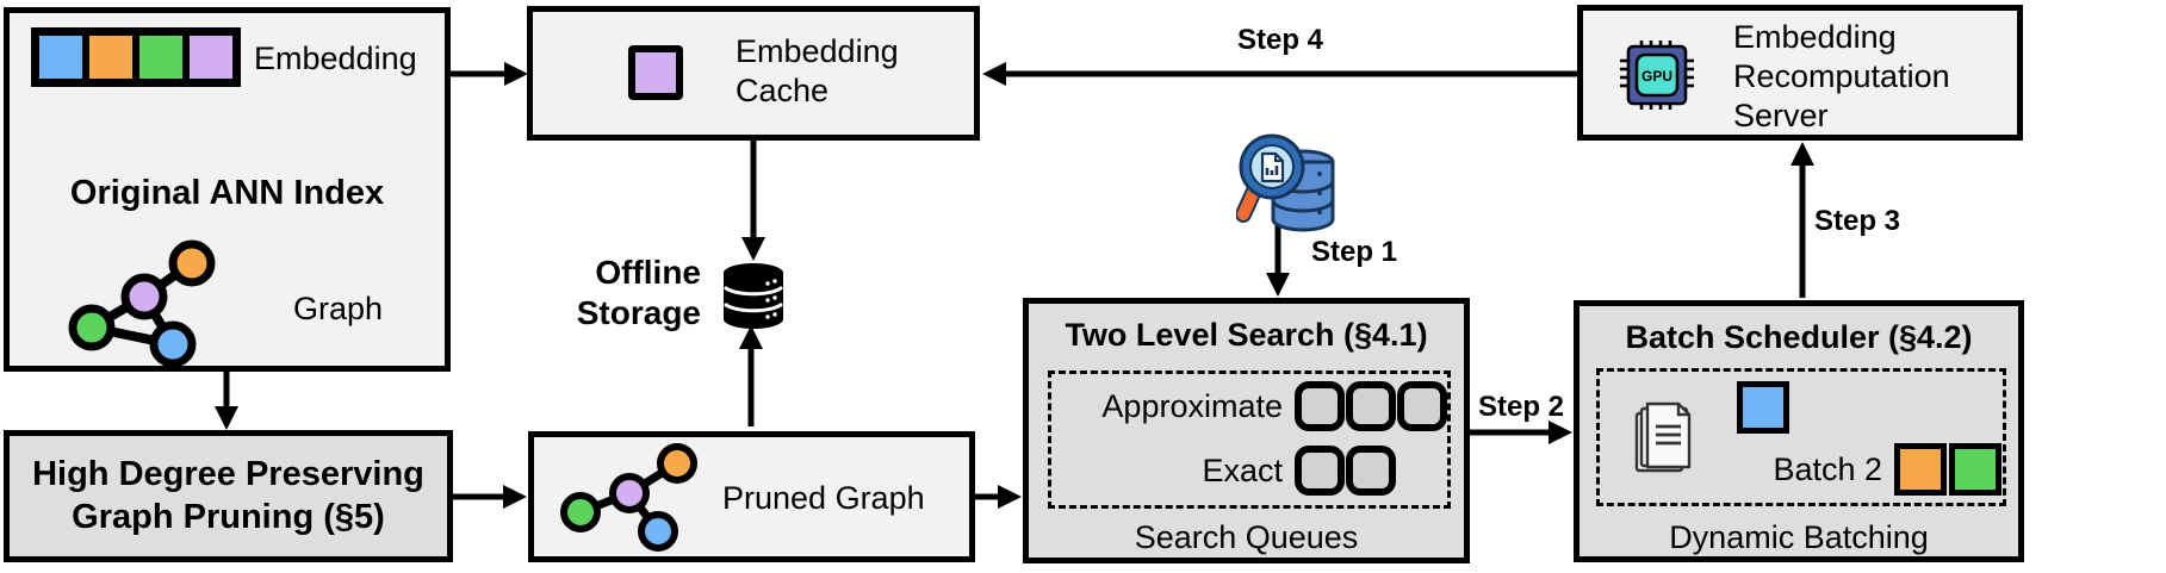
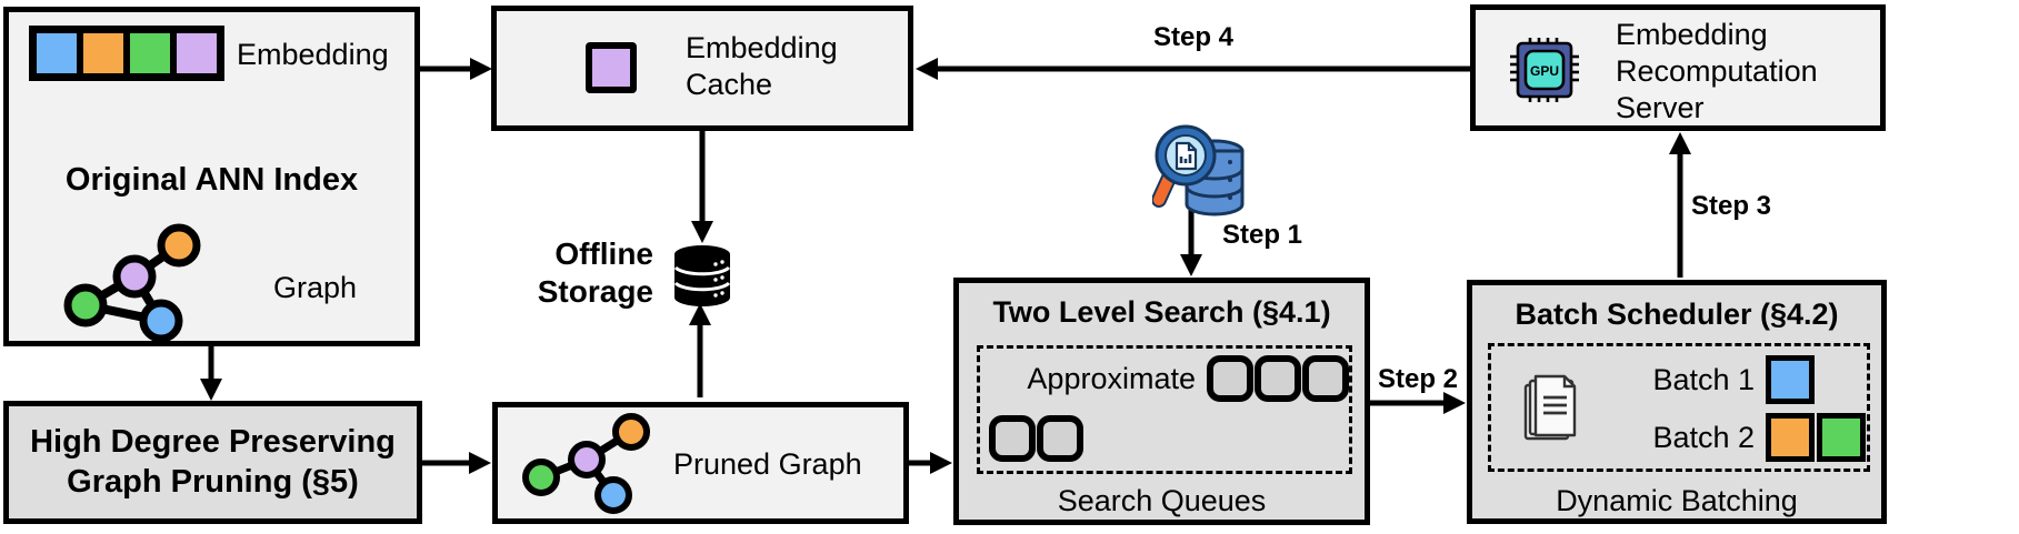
  Step 4
  Step 1
  Step 2
  Step 3
  Embedding
  Original ANN Index
  Graph
  Embedding
  Cache
  GPU
  Embedding
  Recomputation
  Server
  Offline
  Storage
  Two Level Search (§4.1)
  Approximate
- Exact
  Search Queues
  Batch Scheduler (§4.2)
+ Batch 1
  Batch 2
  Dynamic Batching
  High Degree Preserving
  Graph Pruning (§5)
  Pruned Graph
